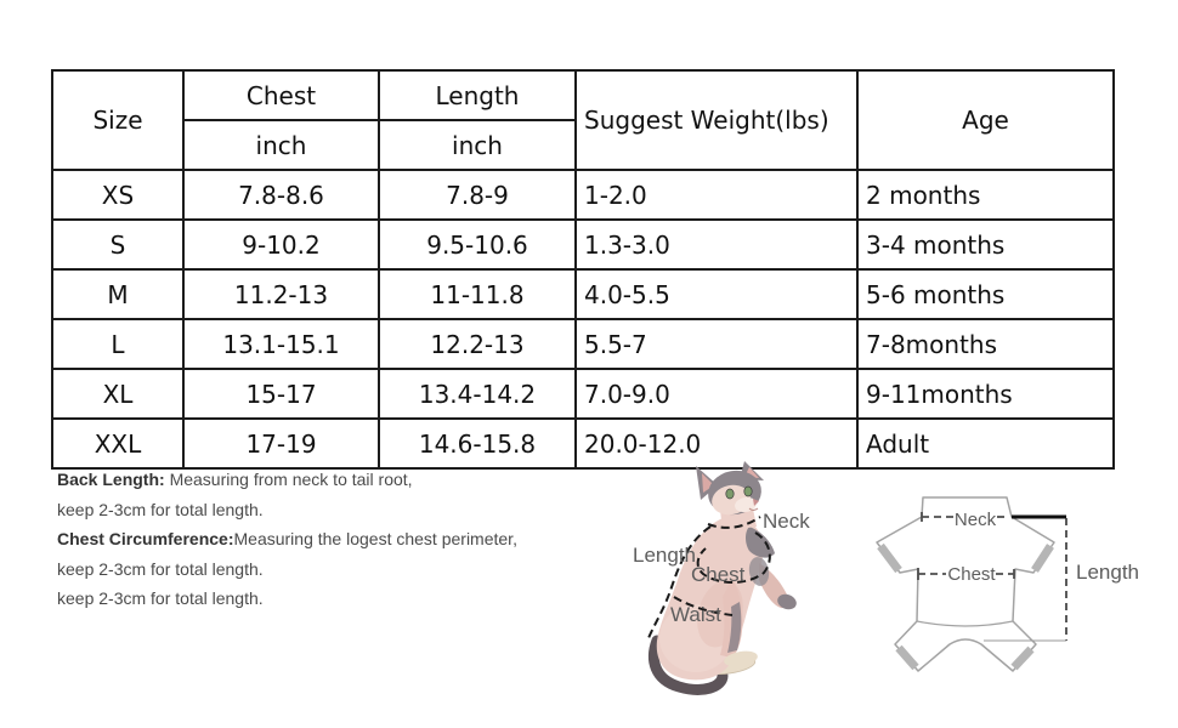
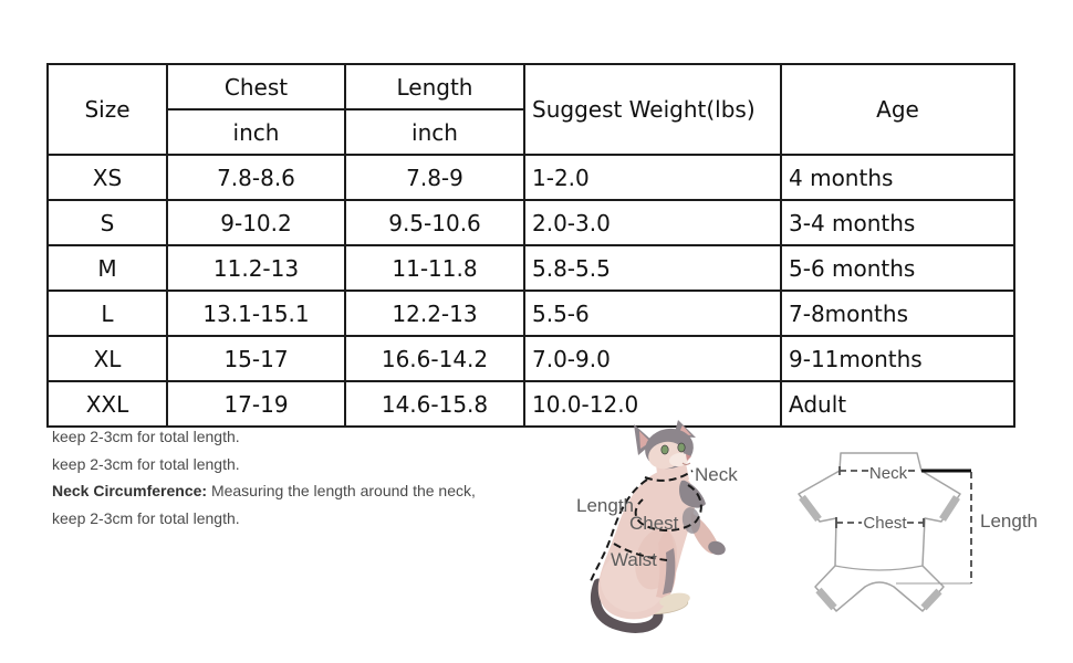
  Size	Chest	Length	Suggest Weight(lbs)	Age
  inch	inch
- XS	7.8-8.6	7.8-9	1-2.0	2 months
+ XS	7.8-8.6	7.8-9	1-2.0	4 months
- S	9-10.2	9.5-10.6	1.3-3.0	3-4 months
+ S	9-10.2	9.5-10.6	2.0-3.0	3-4 months
- M	11.2-13	11-11.8	4.0-5.5	5-6 months
+ M	11.2-13	11-11.8	5.8-5.5	5-6 months
- L	13.1-15.1	12.2-13	5.5-7	7-8months
+ L	13.1-15.1	12.2-13	5.5-6	7-8months
- XL	15-17	13.4-14.2	7.0-9.0	9-11months
+ XL	15-17	16.6-14.2	7.0-9.0	9-11months
- XXL	17-19	14.6-15.8	20.0-12.0	Adult
+ XXL	17-19	14.6-15.8	10.0-12.0	Adult
- Back Length: Measuring from neck to tail root,
  keep 2-3cm for total length.
- Chest Circumference:Measuring the logest chest perimeter,
  keep 2-3cm for total length.
+ Neck Circumference: Measuring the length around the neck,
  keep 2-3cm for total length.
  Neck
  Length
  Chest
  Waist
  Neck
  Chest
  Length
